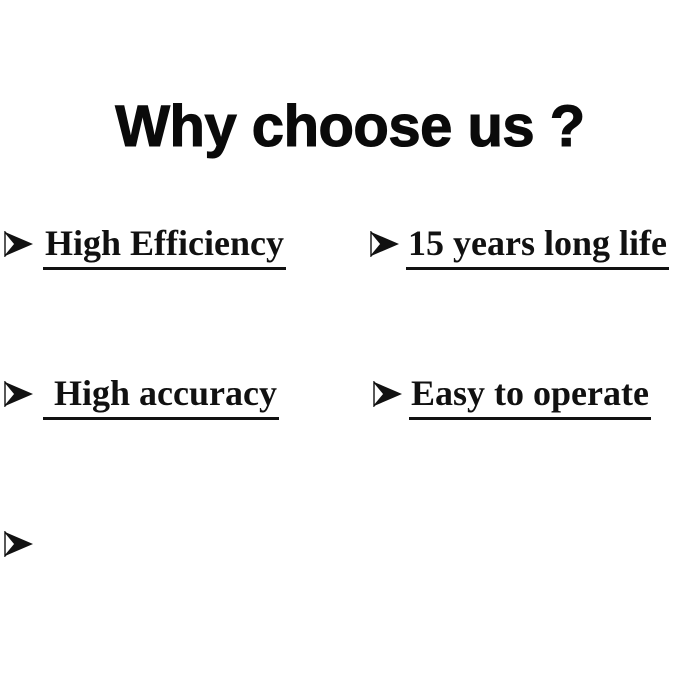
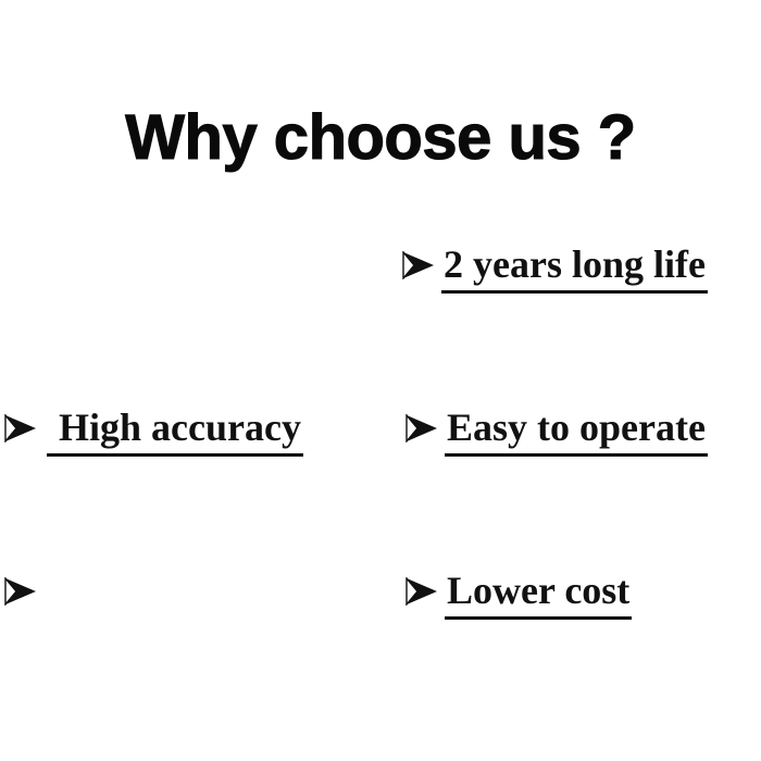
  Why choose us ?
- High Efficiency
- 15 years long life
+ 2 years long life
  High accuracy
  Easy to operate
+ Lower cost
